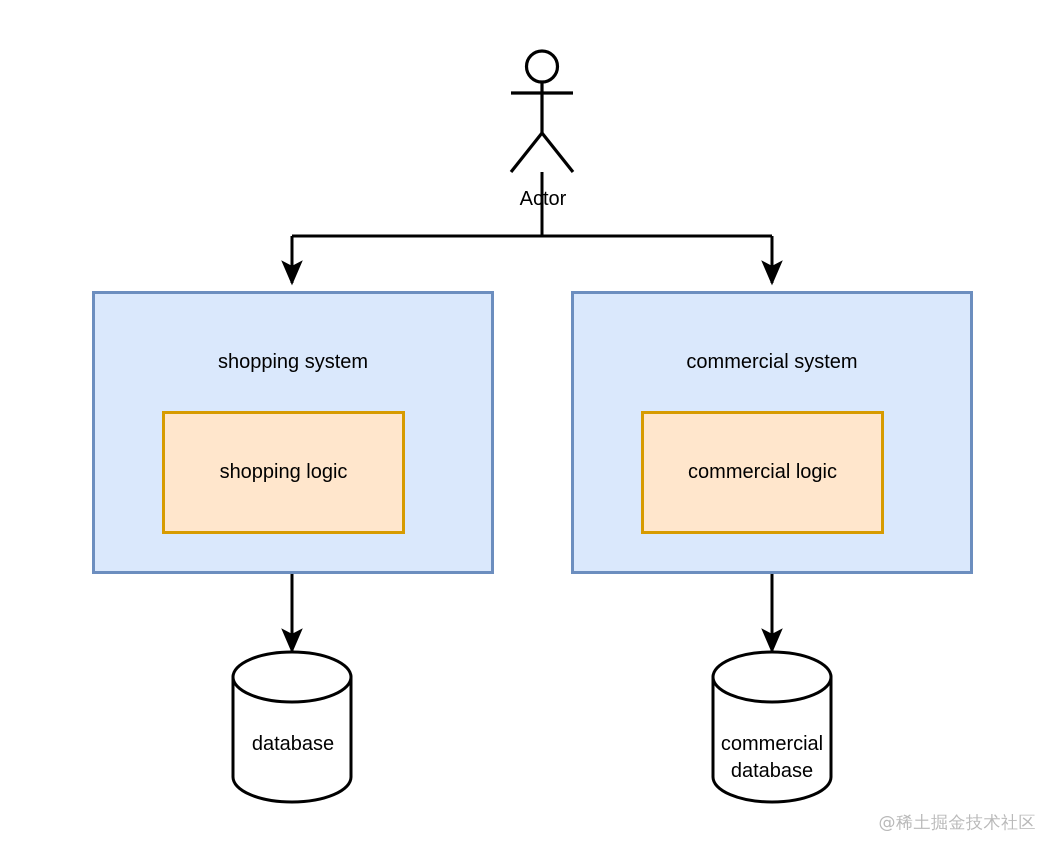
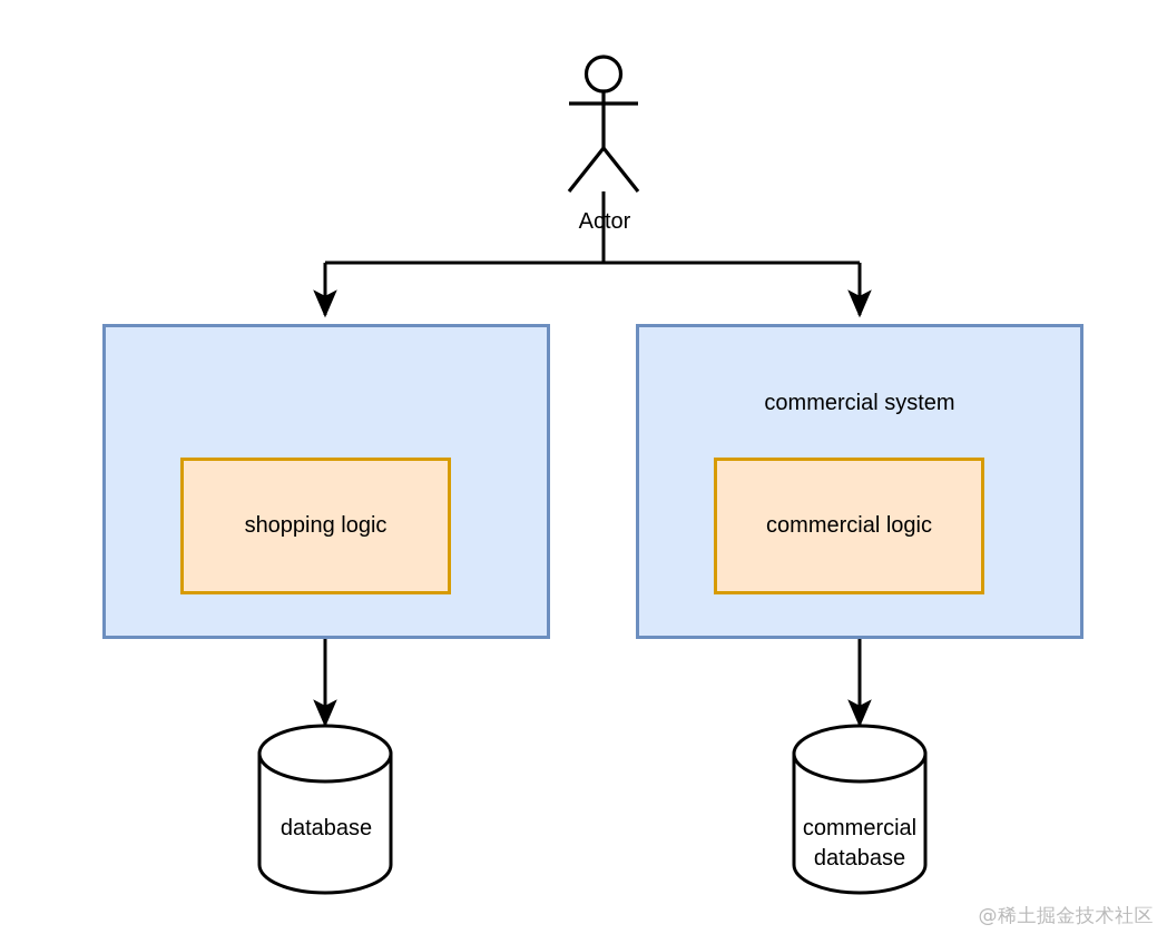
  Actor
- shopping system
  commercial system
  shopping logic
  commercial logic
  database
  commercial
  database
  @稀土掘金技术社区
